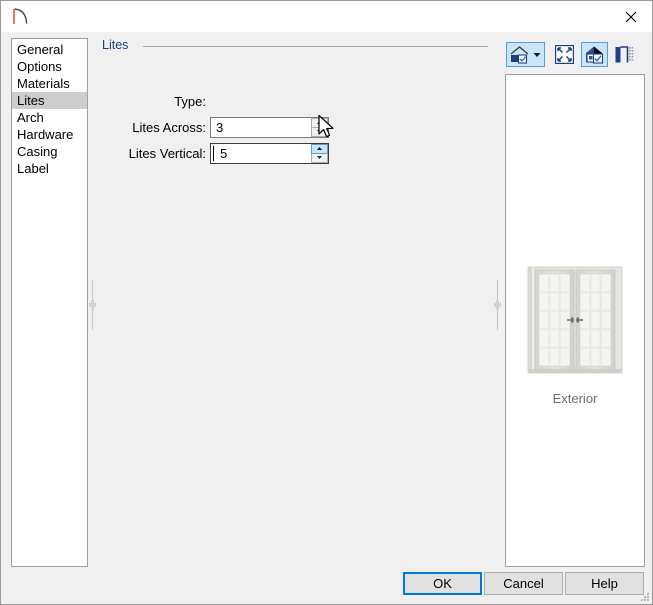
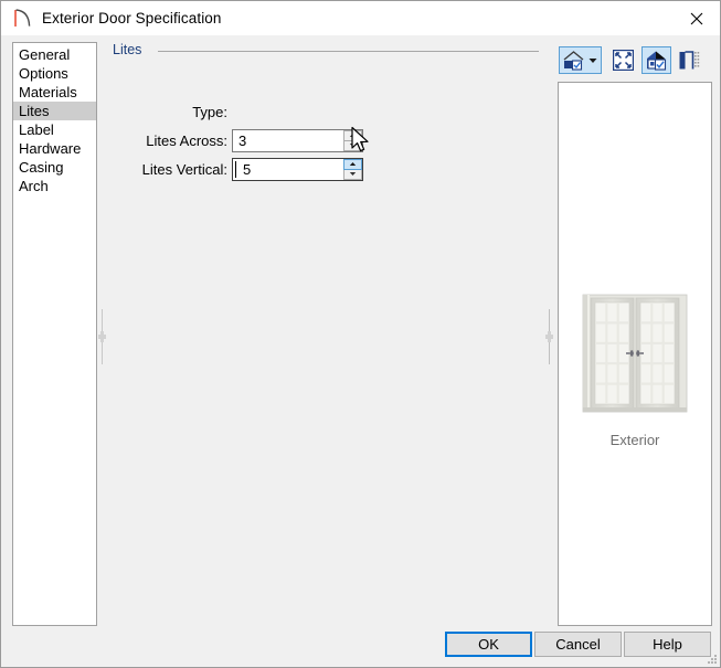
+ Exterior Door Specification
  General
  Options
  Materials
  Lites
- Arch
+ Label
  Hardware
  Casing
- Label
+ Arch
  Lites
  Type:
  Lites Across:
  3
  Lites Vertical:
  5
  Exterior
  OK
  Cancel
  Help
